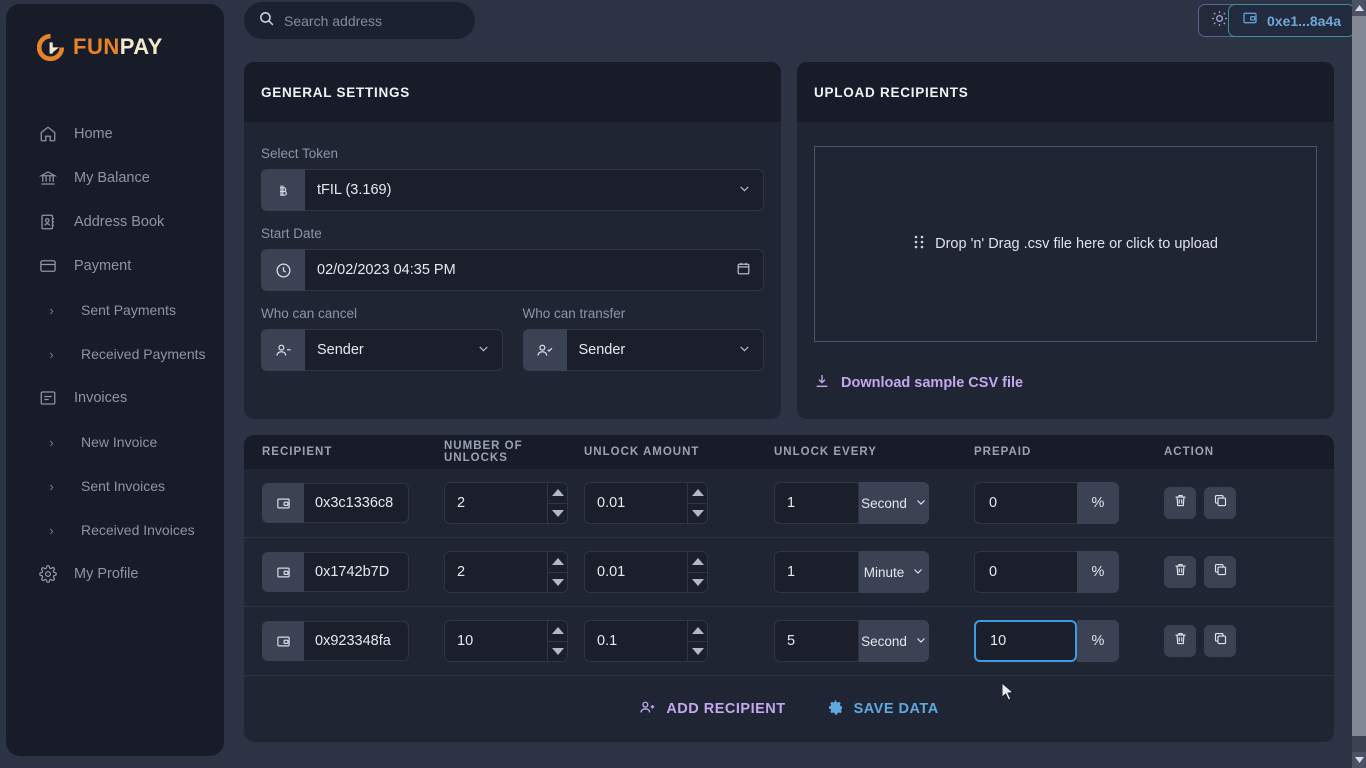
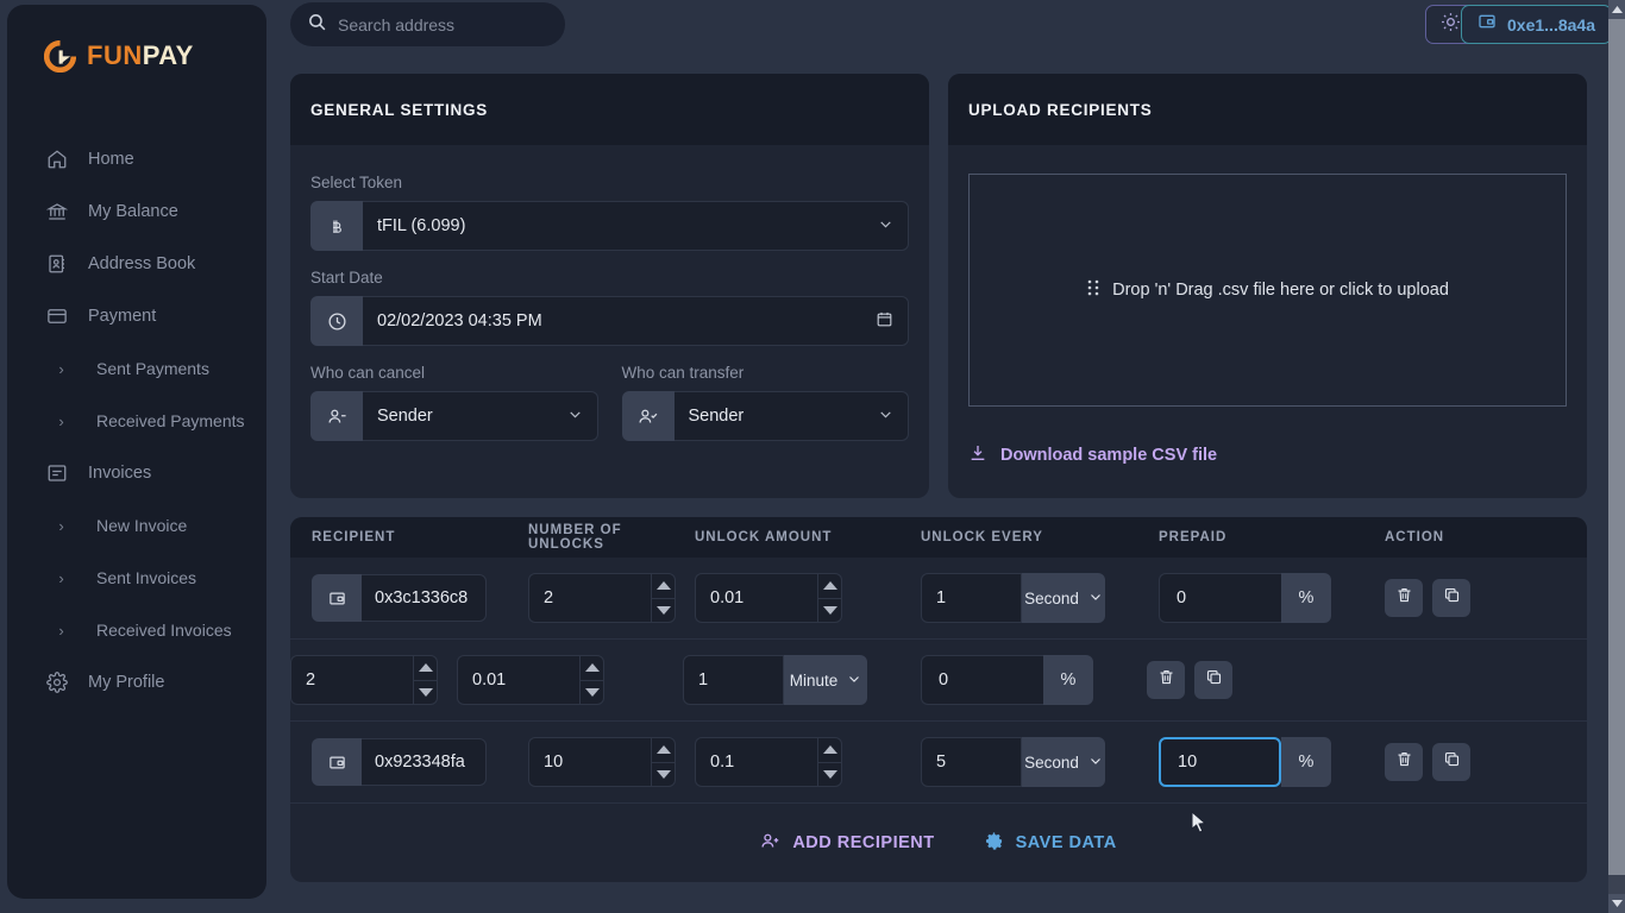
  FUNPAY
  Home
  My Balance
  Address Book
  Payment
  ›
  Sent Payments
  ›
  Received Payments
  Invoices
  ›
  New Invoice
  ›
  Sent Invoices
  ›
  Received Invoices
  My Profile
  Search address
  0xe1...8a4a
  GENERAL SETTINGS
  Select Token
- tFIL (3.169)
+ tFIL (6.099)
  Start Date
  02/02/2023 04:35 PM
  Who can cancel
  Sender
  Who can transfer
  Sender
  UPLOAD RECIPIENTS
  Drop 'n' Drag .csv file here or click to upload
  Download sample CSV file
  RECIPIENT
  NUMBER OF UNLOCKS
  UNLOCK AMOUNT
  UNLOCK EVERY
  PREPAID
  ACTION
  0x3c1336c8
  2
  0.01
  1
  Second
  0
  %
- 0x1742b7D
  2
  0.01
  1
  Minute
  0
  %
  0x923348fa
  10
  0.1
  5
  Second
  10
  %
  ADD RECIPIENT
  SAVE DATA
